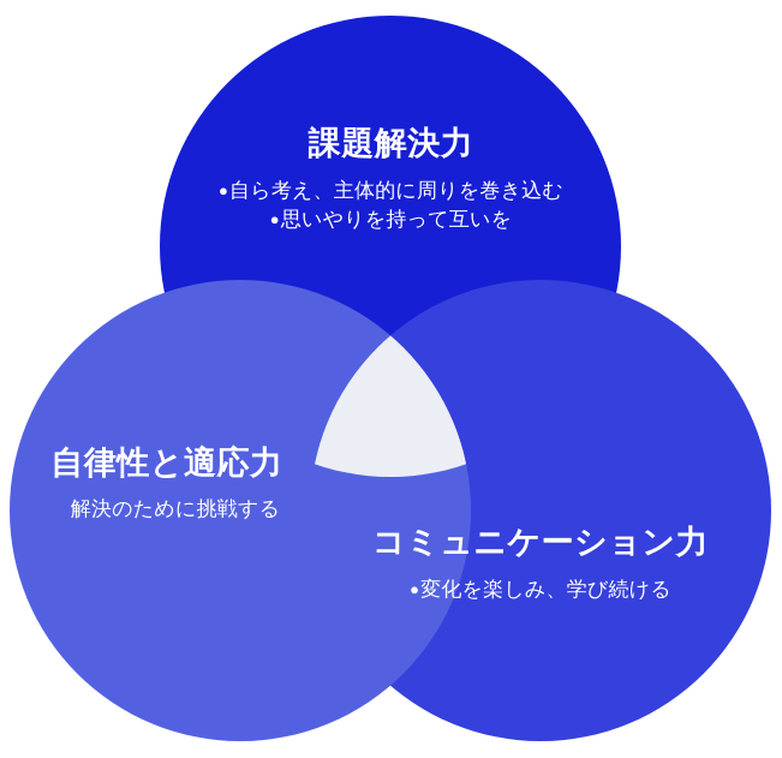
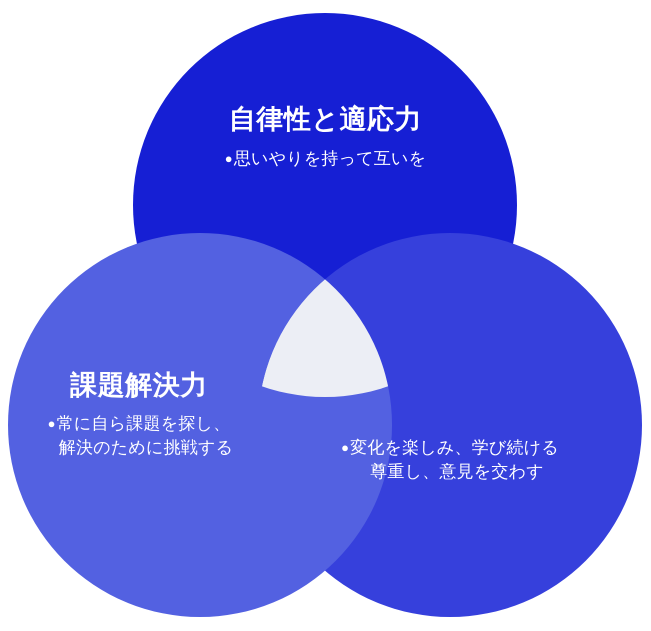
- 課題解決力
+ 自律性と適応力
- ●自ら考え、主体的に周りを巻き込む
  ●思いやりを持って互いを
- 自律性と適応力
+ 課題解決力
+ ●常に自ら課題を探し、
  解決のために挑戦する
- コミュニケーション力
  ●変化を楽しみ、学び続ける
+ 尊重し、意見を交わす
